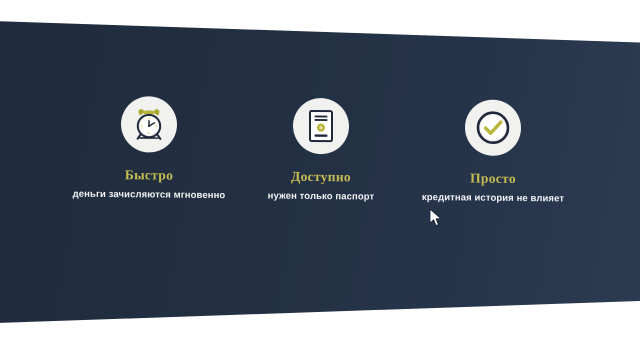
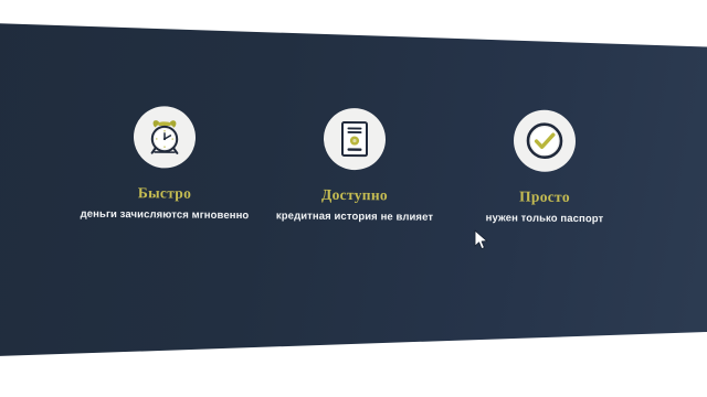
  Быстро
  деньги зачисляются мгновенно
  Доступно
- нужен только паспорт
+ кредитная история не влияет
  Просто
- кредитная история не влияет
+ нужен только паспорт
